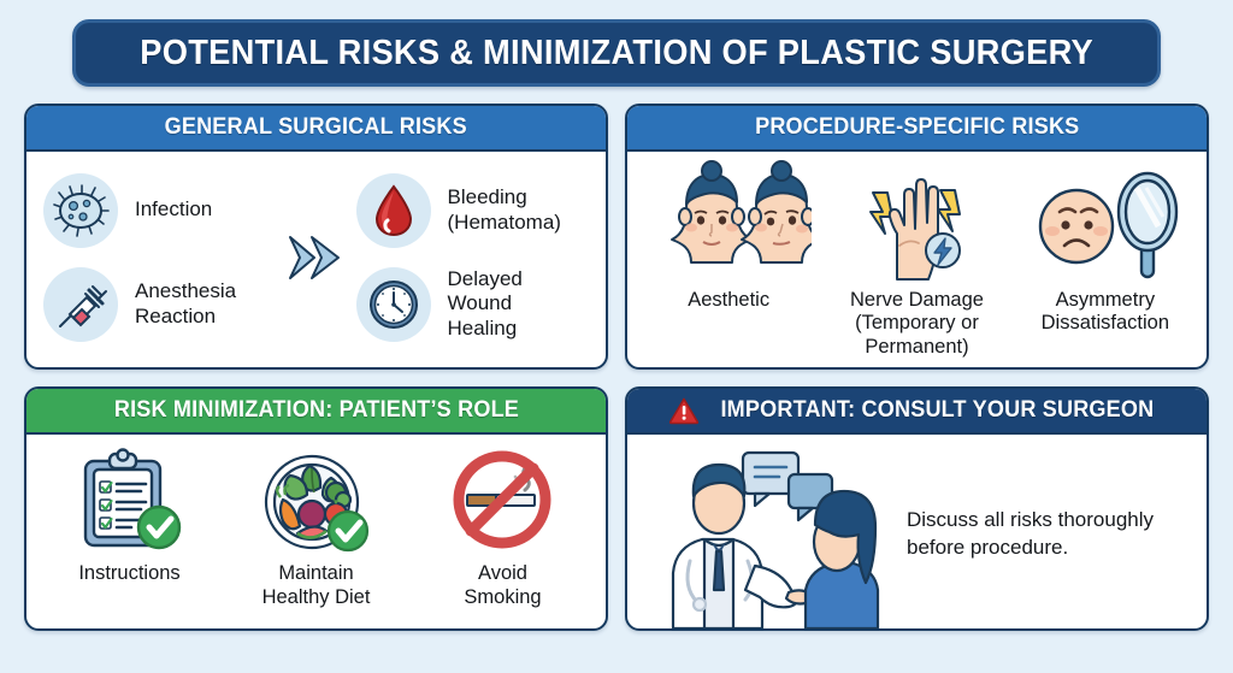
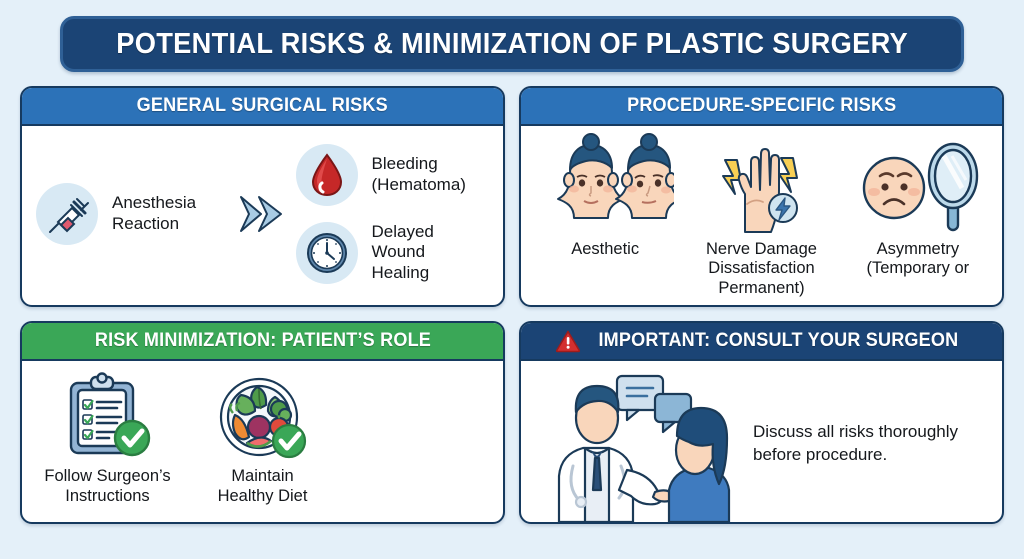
  POTENTIAL RISKS & MINIMIZATION OF PLASTIC SURGERY
  GENERAL SURGICAL RISKS
- Infection
  Anesthesia
  Reaction
  Bleeding
  (Hematoma)
  Delayed Wound
  Healing
  PROCEDURE-SPECIFIC RISKS
  Aesthetic
  Nerve Damage
- (Temporary or
+ Dissatisfaction
  Permanent)
  Asymmetry
- Dissatisfaction
+ (Temporary or
  RISK MINIMIZATION: PATIENT’S ROLE
+ Follow Surgeon’s
  Instructions
  Maintain
  Healthy Diet
- Avoid
- Smoking
  IMPORTANT: CONSULT YOUR SURGEON
  Discuss all risks thoroughly
  before procedure.
